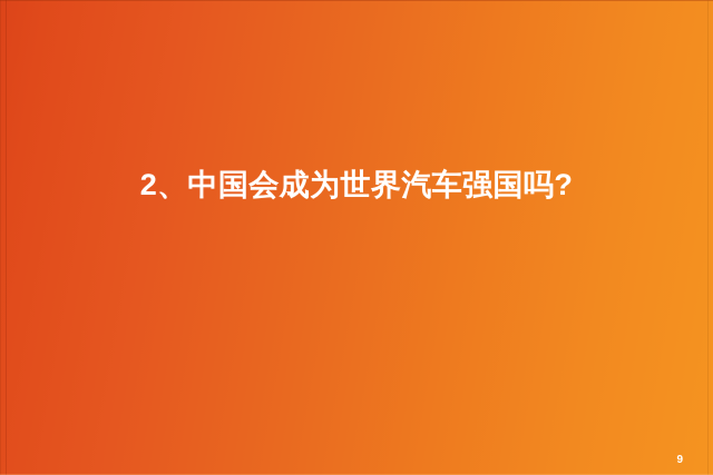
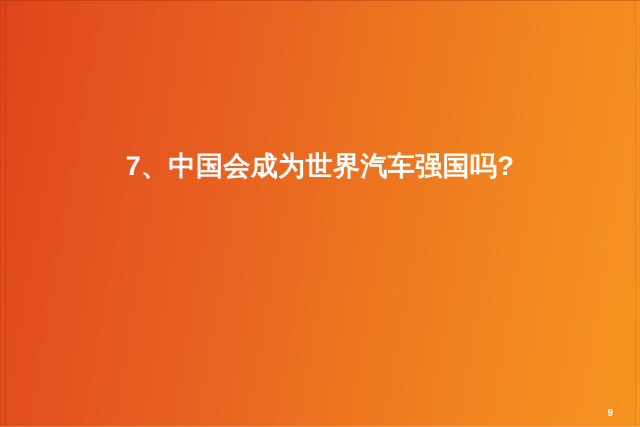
- 2、中国会成为世界汽车强国吗?
+ 7、中国会成为世界汽车强国吗?
  9
